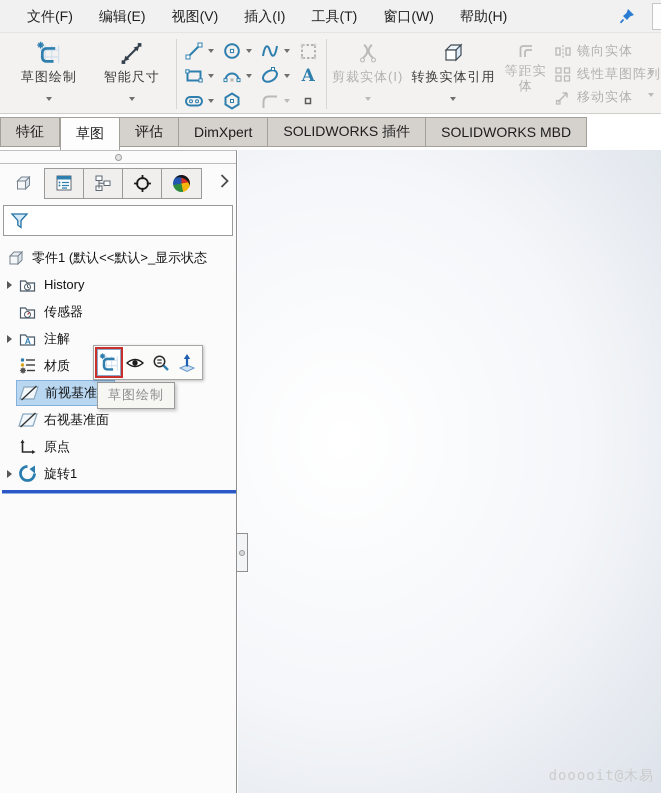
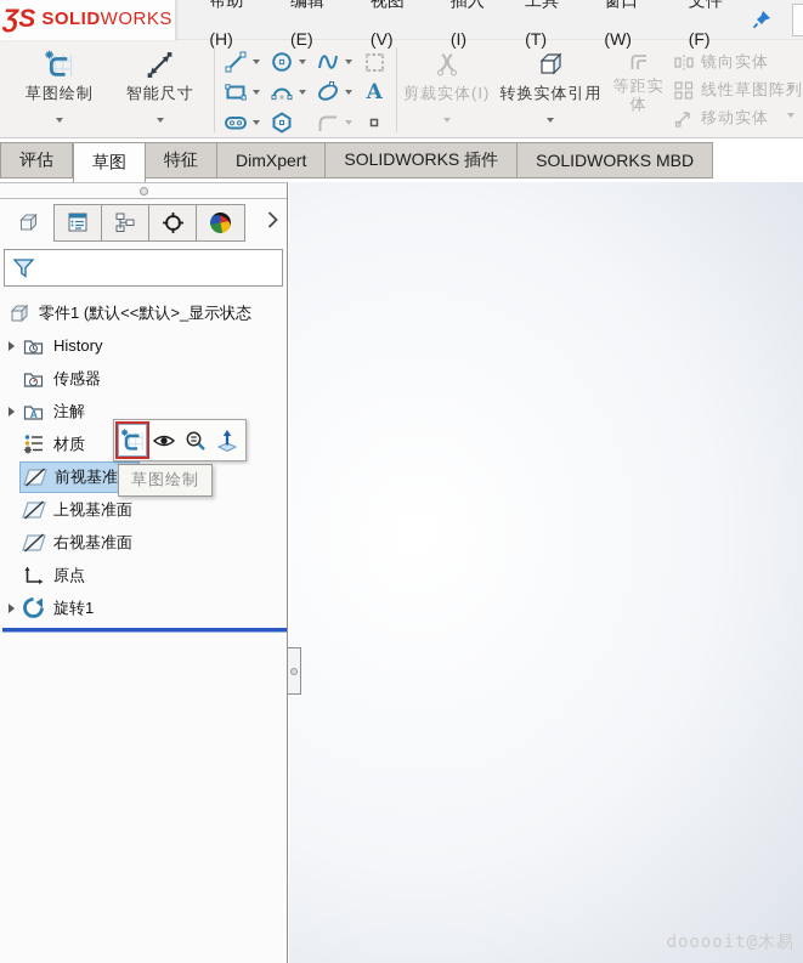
+ ƷS
+ SOLIDWORKS
- 文件(F)
+ 帮助(H)
  编辑(E)
  视图(V)
  插入(I)
  工具(T)
  窗口(W)
- 帮助(H)
+ 文件(F)
  草图绘制
  智能尺寸
  A
  剪裁实体(I)
  转换实体引用
  等距实
  体
  镜向实体
  线性草图阵列
  移动实体
- 特征
+ 评估
  草图
- 评估
+ 特征
  DimXpert
  SOLIDWORKS 插件
  SOLIDWORKS MBD
  dooooit@木易
  零件1 (默认<<默认>_显示状态
  History
  传感器
  A
  注解
  材质
  前视基准
+ 上视基准面
  右视基准面
  原点
  旋转1
  草图绘制
